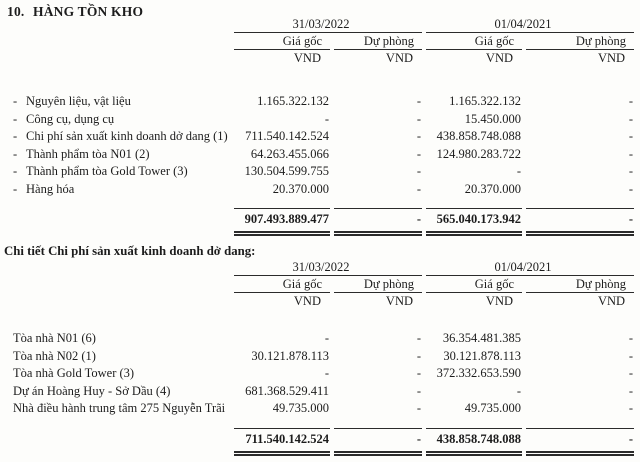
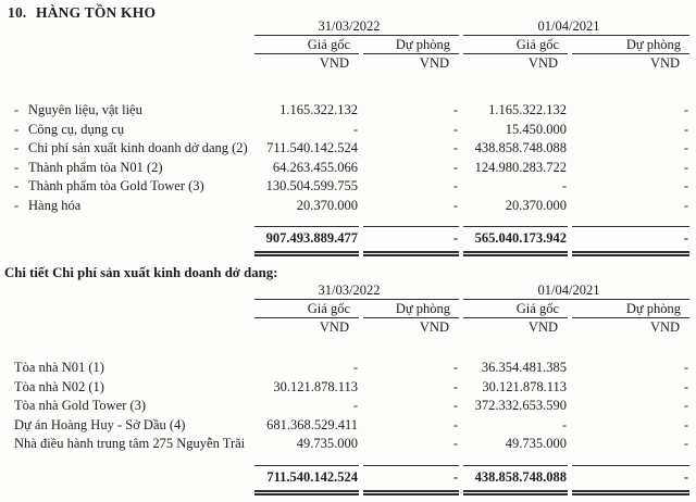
  10. HÀNG TỒN KHO
  	31/03/2022	01/04/2021
  	Giá gốc	Dự phòng	Giá gốc	Dự phòng
  	VND	VND	VND	VND
  - Nguyên liệu, vật liệu	1.165.322.132	-	1.165.322.132	-
  - Công cụ, dụng cụ	-	-	15.450.000	-
- - Chi phí sản xuất kinh doanh dở dang (1)	711.540.142.524	-	438.858.748.088	-
+ - Chi phí sản xuất kinh doanh dở dang (2)	711.540.142.524	-	438.858.748.088	-
  - Thành phẩm tòa N01 (2)	64.263.455.066	-	124.980.283.722	-
  - Thành phẩm tòa Gold Tower (3)	130.504.599.755	-	-	-
  - Hàng hóa	20.370.000	-	20.370.000	-
  	907.493.889.477	-	565.040.173.942	-
  Chi tiết Chi phí sản xuất kinh doanh dở dang:
  	31/03/2022	01/04/2021
  	Giá gốc	Dự phòng	Giá gốc	Dự phòng
  	VND	VND	VND	VND
- Tòa nhà N01 (6)	-	-	36.354.481.385	-
+ Tòa nhà N01 (1)	-	-	36.354.481.385	-
  Tòa nhà N02 (1)	30.121.878.113	-	30.121.878.113	-
  Tòa nhà Gold Tower (3)	-	-	372.332.653.590	-
  Dự án Hoàng Huy - Sở Dầu (4)	681.368.529.411	-	-	-
  Nhà điều hành trung tâm 275 Nguyễn Trãi	49.735.000	-	49.735.000	-
  	711.540.142.524	-	438.858.748.088	-
